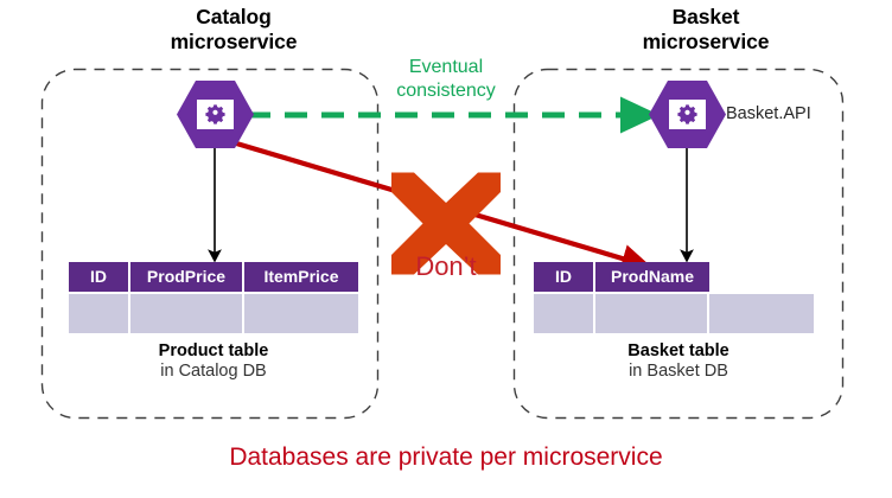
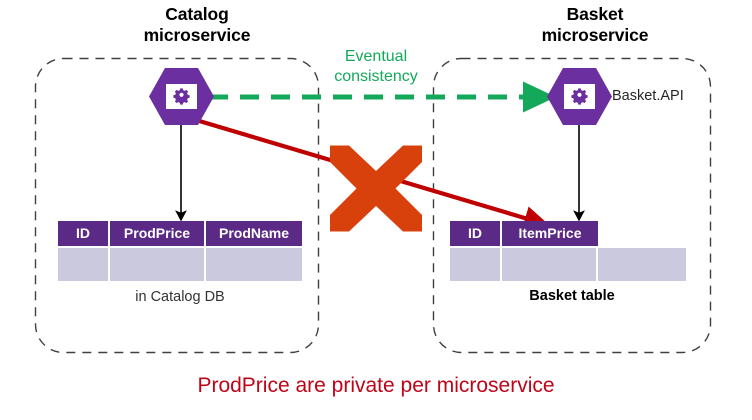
  Catalog
  microservice
  Basket
  microservice
  Basket.API
  Eventual
  consistency
- Don’t
- Databases are private per microservice
+ ProdPrice are private per microservice
  ID
  ProdPrice
- ItemPrice
+ ProdName
- Product table
  in Catalog DB
  ID
- ProdName
+ ItemPrice
  Basket table
- in Basket DB
